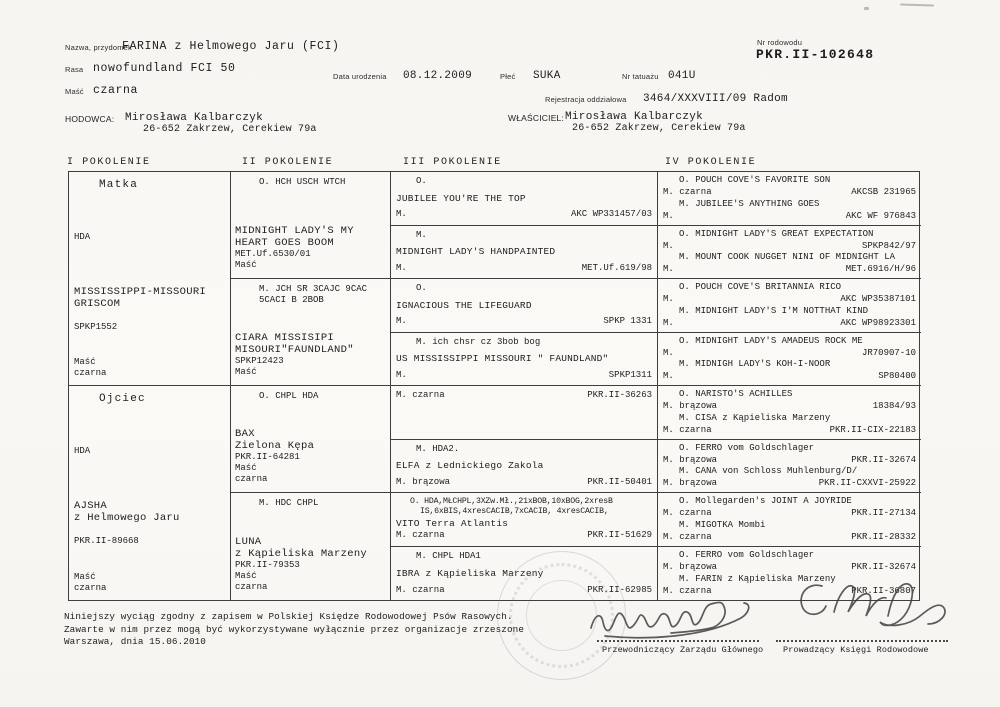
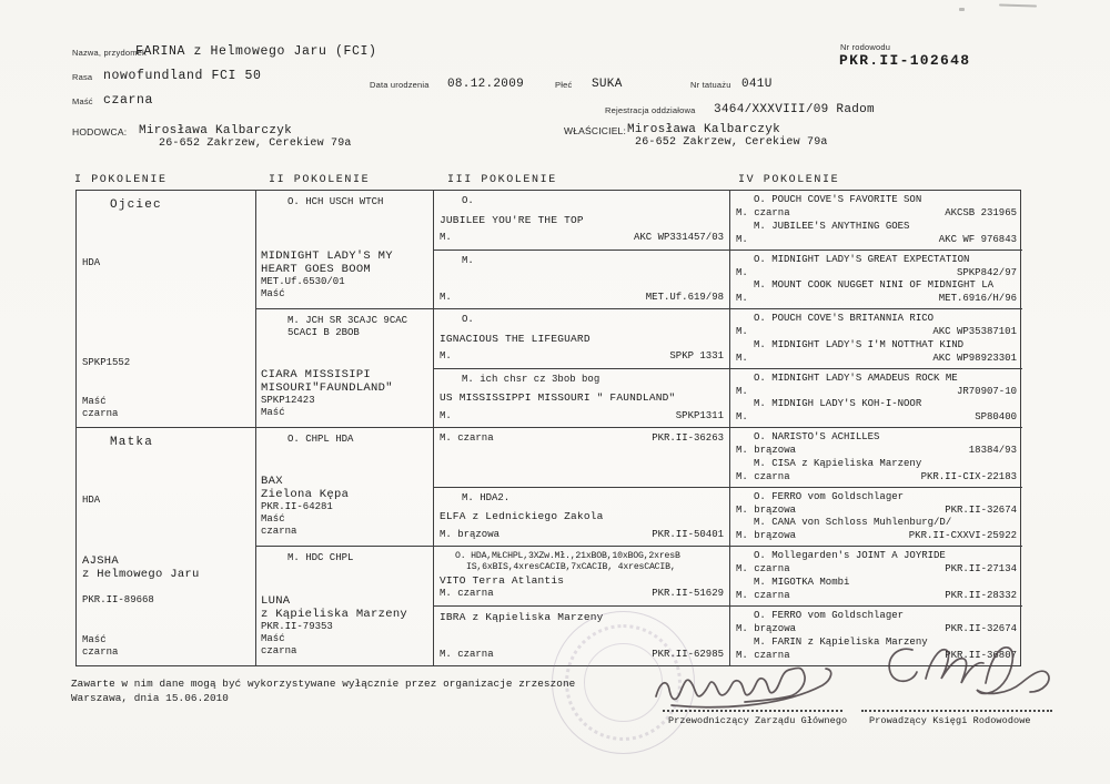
  Nazwa, przydomek
  FARINA z Helmowego Jaru (FCI)
  Rasa
  nowofundland FCI 50
  Maść
  czarna
  Data urodzenia
  08.12.2009
  Płeć
  SUKA
  Nr tatuażu
  041U
  Nr rodowodu
  PKR.II-102648
  Rejestracja oddziałowa
  3464/XXXVIII/09 Radom
  HODOWCA:
  Mirosława Kalbarczyk
  26-652 Zakrzew, Cerekiew 79a
  WŁAŚCICIEL:
  Mirosława Kalbarczyk
  26-652 Zakrzew, Cerekiew 79a
  I POKOLENIE
  II POKOLENIE
  III POKOLENIE
  IV POKOLENIE
- Matka
+ Ojciec
  HDA
- MISSISSIPPI-MISSOURI
- GRISCOM
  SPKP1552
  Maść
  czarna
- Ojciec
+ Matka
  HDA
  AJSHA
  z Helmowego Jaru
  PKR.II-89668
  Maść
  czarna
  O. HCH USCH WTCH
  MIDNIGHT LADY'S MY
  HEART GOES BOOM
  MET.Uf.6530/01
  Maść
  M. JCH SR 3CAJC 9CAC 5CACI B 2BOB
  CIARA MISSISIPI
  MISOURI"FAUNDLAND"
  SPKP12423
  Maść
  O. CHPL HDA
  BAX
  Zielona Kępa
  PKR.II-64281
  Maść
  czarna
  M. HDC CHPL
  LUNA
  z Kąpieliska Marzeny
  PKR.II-79353
  Maść
  czarna
  O.
  JUBILEE YOU'RE THE TOP
  M.
  AKC WP331457/03
  M.
- MIDNIGHT LADY'S HANDPAINTED
  M.
  MET.Uf.619/98
  O.
  IGNACIOUS THE LIFEGUARD
  M.
  SPKP 1331
  M. ich chsr cz 3bob bog
  US MISSISSIPPI MISSOURI " FAUNDLAND"
  M.
  SPKP1311
  M. czarna
  PKR.II-36263
  M. HDA2.
  ELFA z Lednickiego Zakola
  M. brązowa
  PKR.II-50401
  O. HDA,MŁCHPL,3XZw.Mł.,21xBOB,10xBOG,2xresB
  IS,6xBIS,4xresCACIB,7xCACIB, 4xresCACIB,
  VITO Terra Atlantis
  M. czarna
  PKR.II-51629
- M. CHPL HDA1
  IBRA z Kąpieliska Marzeny
  M. czarna
  PKR.II-62985
  O. POUCH COVE'S FAVORITE SON
  M. czarna
  AKCSB 231965
  M. JUBILEE'S ANYTHING GOES
  M.
  AKC WF 976843
  O. MIDNIGHT LADY'S GREAT EXPECTATION
  M.
  SPKP842/97
  M. MOUNT COOK NUGGET NINI OF MIDNIGHT LA
  M.
  MET.6916/H/96
  O. POUCH COVE'S BRITANNIA RICO
  M.
  AKC WP35387101
  M. MIDNIGHT LADY'S I'M NOTTHAT KIND
  M.
  AKC WP98923301
  O. MIDNIGHT LADY'S AMADEUS ROCK ME
  M.
  JR70907-10
  M. MIDNIGH LADY'S KOH-I-NOOR
  M.
  SP80400
  O. NARISTO'S ACHILLES
  M. brązowa
  18384/93
  M. CISA z Kąpieliska Marzeny
  M. czarna
  PKR.II-CIX-22183
  O. FERRO vom Goldschlager
  M. brązowa
  PKR.II-32674
  M. CANA von Schloss Muhlenburg/D/
  M. brązowa
  PKR.II-CXXVI-25922
  O. Mollegarden's JOINT A JOYRIDE
  M. czarna
  PKR.II-27134
  M. MIGOTKA Mombi
  M. czarna
  PKR.II-28332
  O. FERRO vom Goldschlager
  M. brązowa
  PKR.II-32674
  M. FARIN z Kąpieliska Marzeny
  M. czarna
  PKR.II-36807
- Niniejszy wyciąg zgodny z zapisem w Polskiej Księdze Rodowodowej Psów Rasowych.
- Zawarte w nim przez mogą być wykorzystywane wyłącznie przez organizacje zrzeszone
+ Zawarte w nim dane mogą być wykorzystywane wyłącznie przez organizacje zrzeszone
  Warszawa, dnia 15.06.2010
  Przewodniczący Zarządu Głównego
  Prowadzący Księgi Rodowodowe
